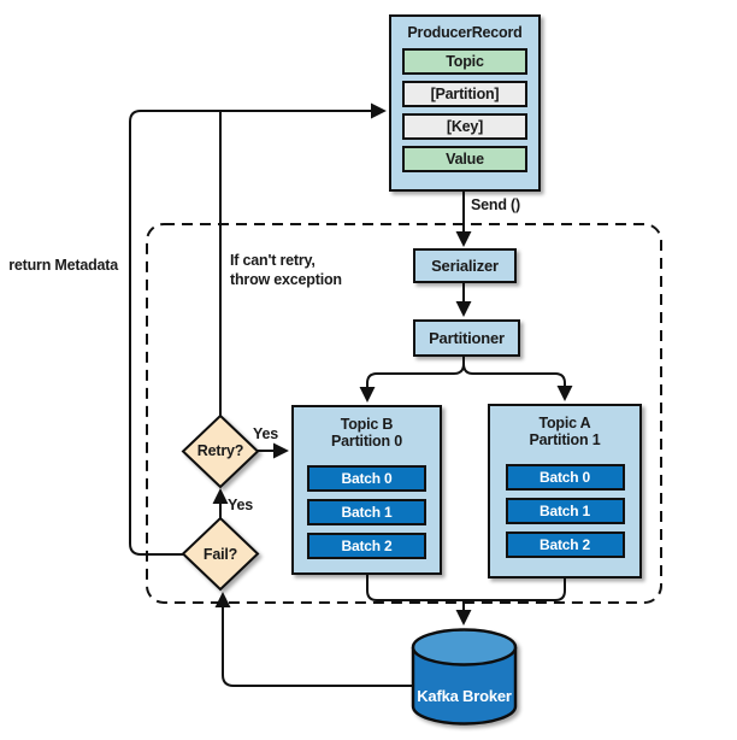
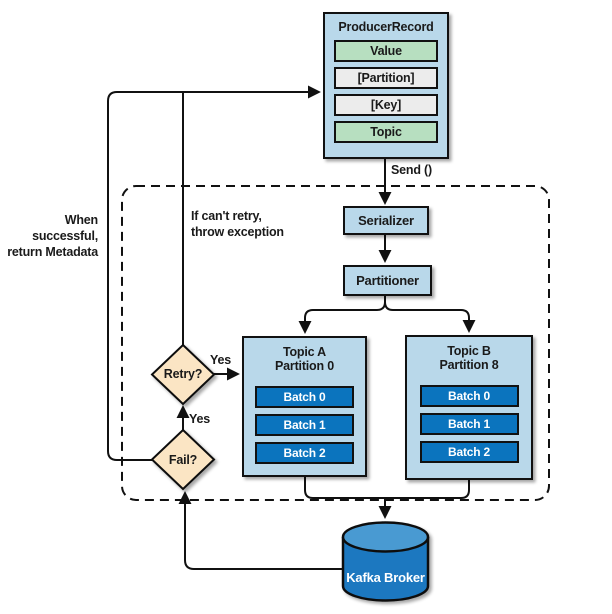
  ProducerRecord
- Topic
+ Value
  [Partition]
  [Key]
- Value
+ Topic
  Send ()
  Serializer
  Partitioner
- Topic B
+ Topic A
  Partition 0
  Batch 0
  Batch 1
  Batch 2
- Topic A
+ Topic B
- Partition 1
+ Partition 8
  Batch 0
  Batch 1
  Batch 2
  Retry?
  Fail?
  Yes
  Yes
+ When successful,
  return Metadata
  If can't retry,
  throw exception
  Kafka Broker
